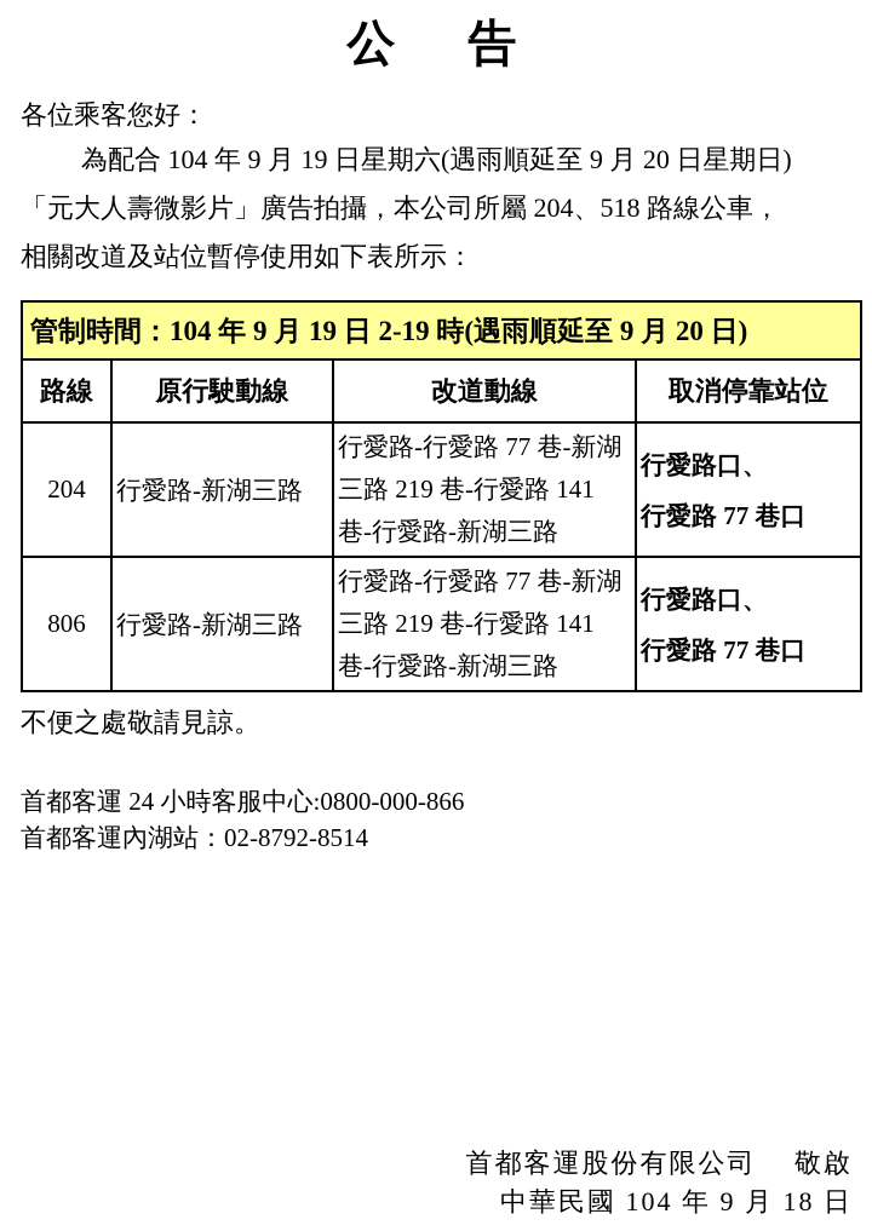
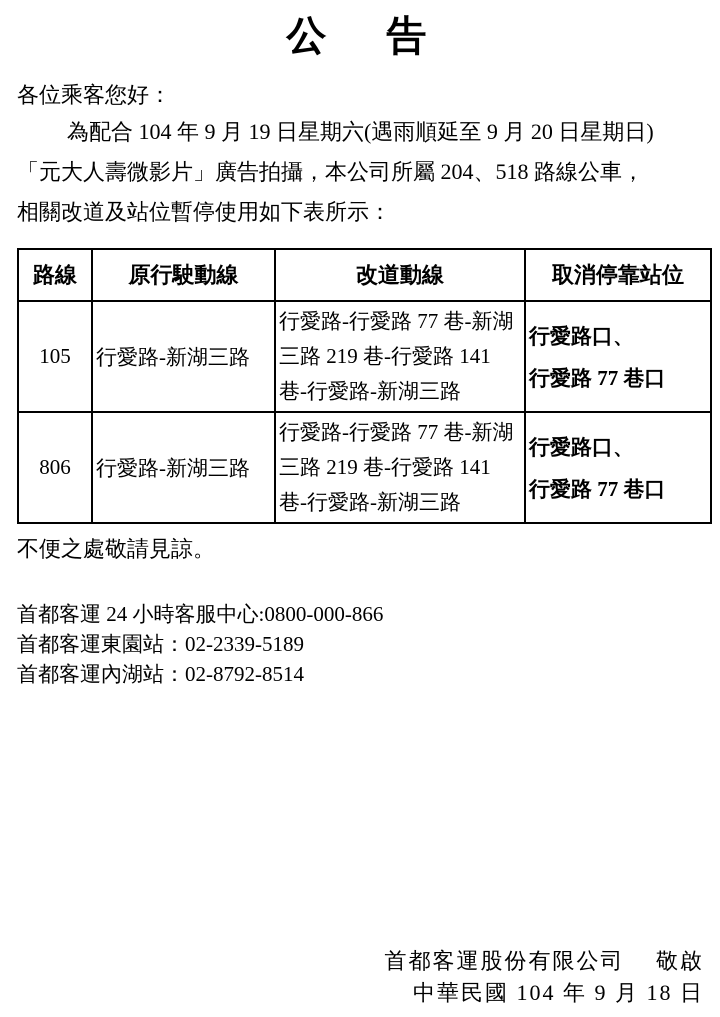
  公 告
  各位乘客您好：
  為配合 104 年 9 月 19 日星期六(遇雨順延至 9 月 20 日星期日)
  「元大人壽微影片」廣告拍攝，本公司所屬 204、518 路線公車，
  相關改道及站位暫停使用如下表所示：
- 管制時間：104 年 9 月 19 日 2-19 時(遇雨順延至 9 月 20 日)
  路線	原行駛動線	改道動線	取消停靠站位
- 204	行愛路-新湖三路	行愛路-行愛路 77 巷-新湖三路 219 巷-行愛路 141 巷-行愛路-新湖三路	行愛路口、 行愛路 77 巷口
+ 105	行愛路-新湖三路	行愛路-行愛路 77 巷-新湖三路 219 巷-行愛路 141 巷-行愛路-新湖三路	行愛路口、 行愛路 77 巷口
  806	行愛路-新湖三路	行愛路-行愛路 77 巷-新湖三路 219 巷-行愛路 141 巷-行愛路-新湖三路	行愛路口、 行愛路 77 巷口
  不便之處敬請見諒。
  首都客運 24 小時客服中心:0800-000-866
+ 首都客運東園站：02-2339-5189
  首都客運內湖站：02-8792-8514
  首都客運股份有限公司 敬啟
  中華民國 104 年 9 月 18 日
